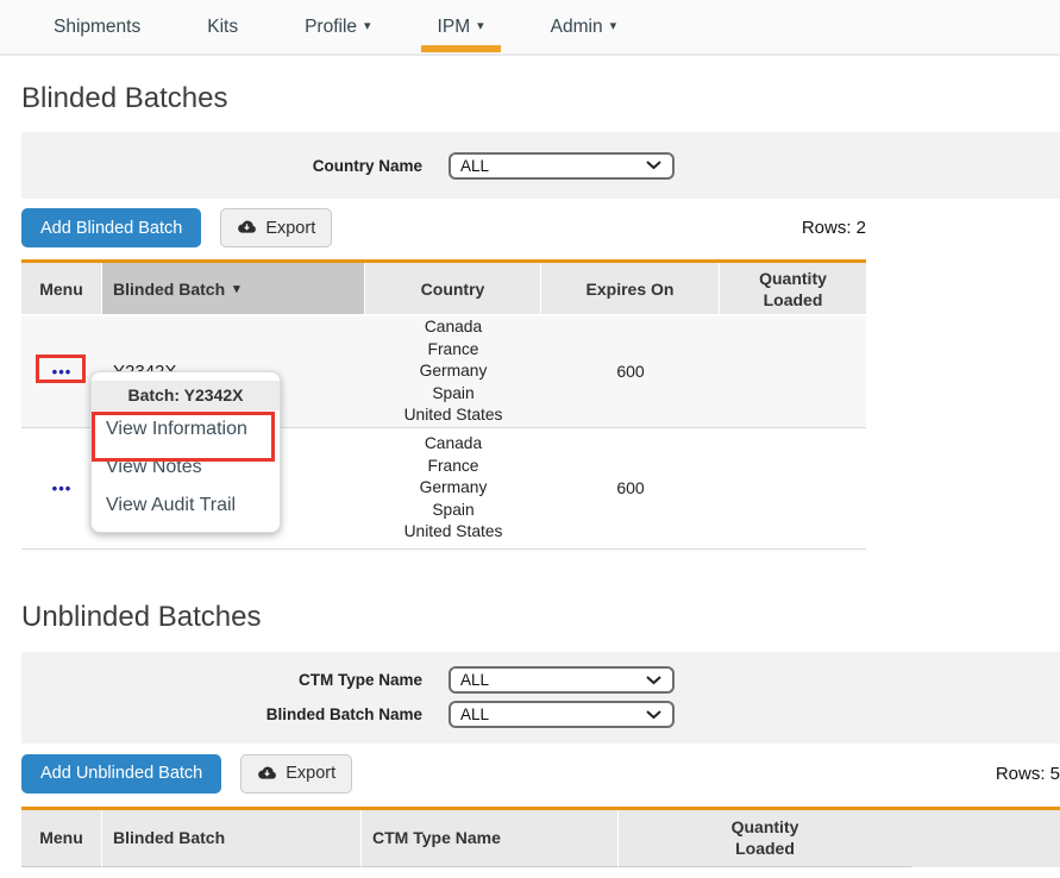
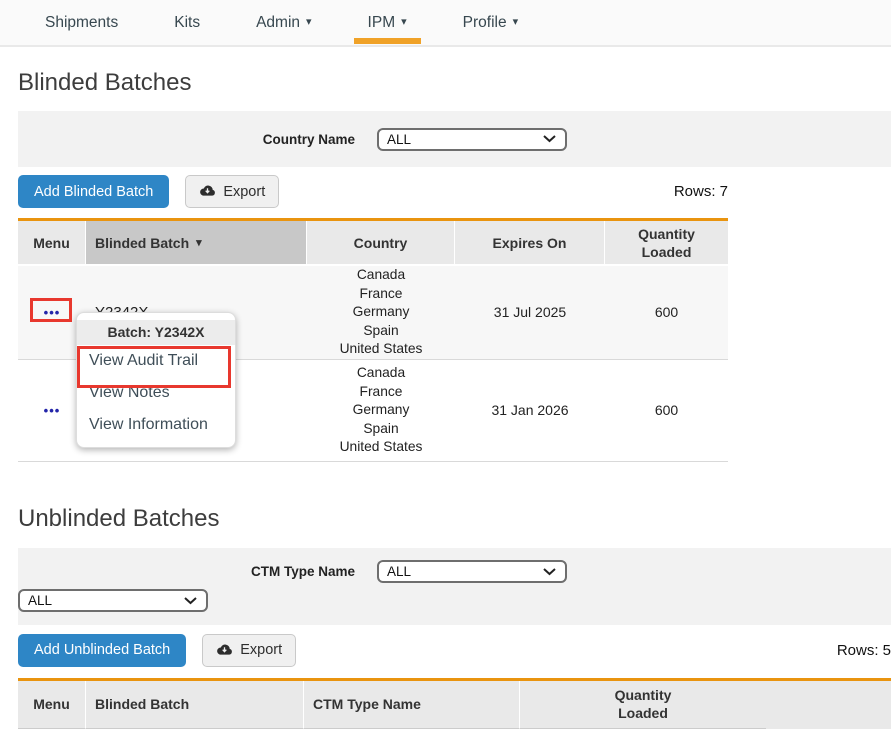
  Shipments
  Kits
- Profile
+ Admin
  ▾
  IPM
  ▾
- Admin
+ Profile
  ▾
  Blinded Batches
  Country Name
  ALL
  Add Blinded Batch
  Export
- Rows: 2
+ Rows: 7
  Menu
  Blinded Batch
  ▾
  Country
  Expires On
  Quantity Loaded
  •••
  Canada
  France
  Germany
  Spain
  United States
+ 31 Jul 2025
  600
  •••
  Canada
  France
  Germany
  Spain
  United States
+ 31 Jan 2026
  600
  Unblinded Batches
  CTM Type Name
  ALL
- Blinded Batch Name
  ALL
  Add Unblinded Batch
  Export
  Rows: 5
  Menu
  Blinded Batch
  CTM Type Name
  Quantity Loaded
  Batch: Y2342X
- View Information
+ View Audit Trail
  View Notes
- View Audit Trail
+ View Information
